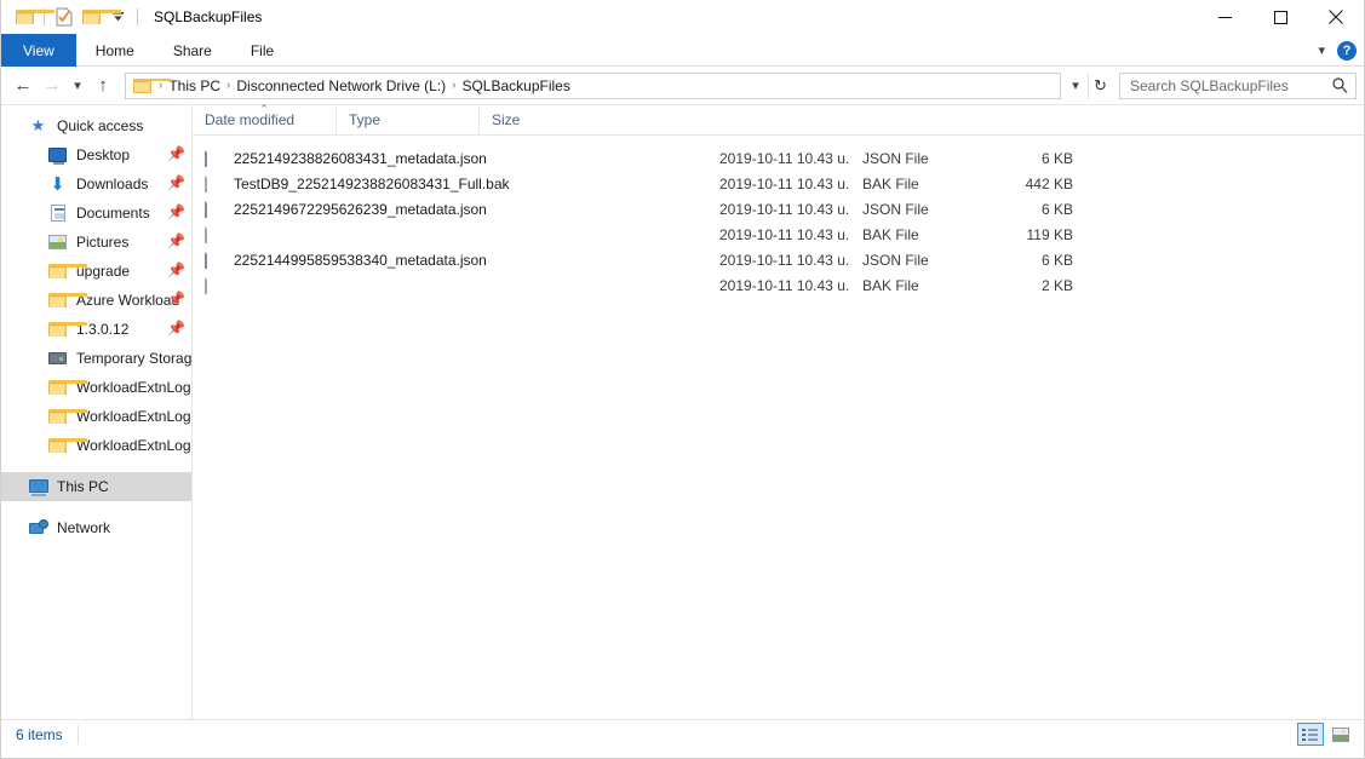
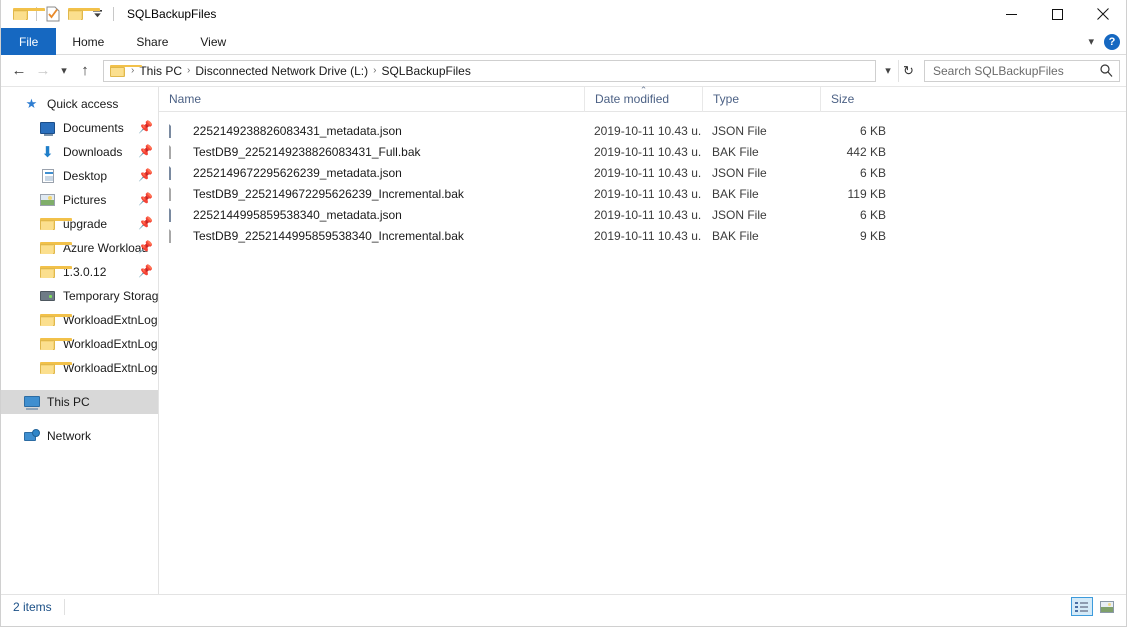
  SQLBackupFiles
- View
+ File
  Home
  Share
- File
+ View
  ▾
  ?
  ←
  →
  ▾
  ↑
  ›
  This PC
  ›
  Disconnected Network Drive (L:)
  ›
  SQLBackupFiles
  ▾
  ↻
  Search SQLBackupFiles
  ★
  Quick access
- Desktop
+ Documents
  📌
  ⬇
  Downloads
  📌
- Documents
+ Desktop
  📌
  Pictures
  📌
  upgrade
  📌
  Azure Workload
  📌
  1.3.0.12
  📌
  Temporary Storag
  WorkloadExtnLog
  WorkloadExtnLog
  WorkloadExtnLog
  This PC
  Network
+ Name
  ⌃
  Date modified
  Type
  Size
  2252149238826083431_metadata.json
  2019-10-11 10.43 u.
  JSON File
  6 KB
  TestDB9_2252149238826083431_Full.bak
  2019-10-11 10.43 u.
  BAK File
  442 KB
  2252149672295626239_metadata.json
  2019-10-11 10.43 u.
  JSON File
  6 KB
+ TestDB9_2252149672295626239_Incremental.bak
  2019-10-11 10.43 u.
  BAK File
  119 KB
  2252144995859538340_metadata.json
  2019-10-11 10.43 u.
  JSON File
  6 KB
+ TestDB9_2252144995859538340_Incremental.bak
  2019-10-11 10.43 u.
  BAK File
- 2 KB
+ 9 KB
- 6 items
+ 2 items
